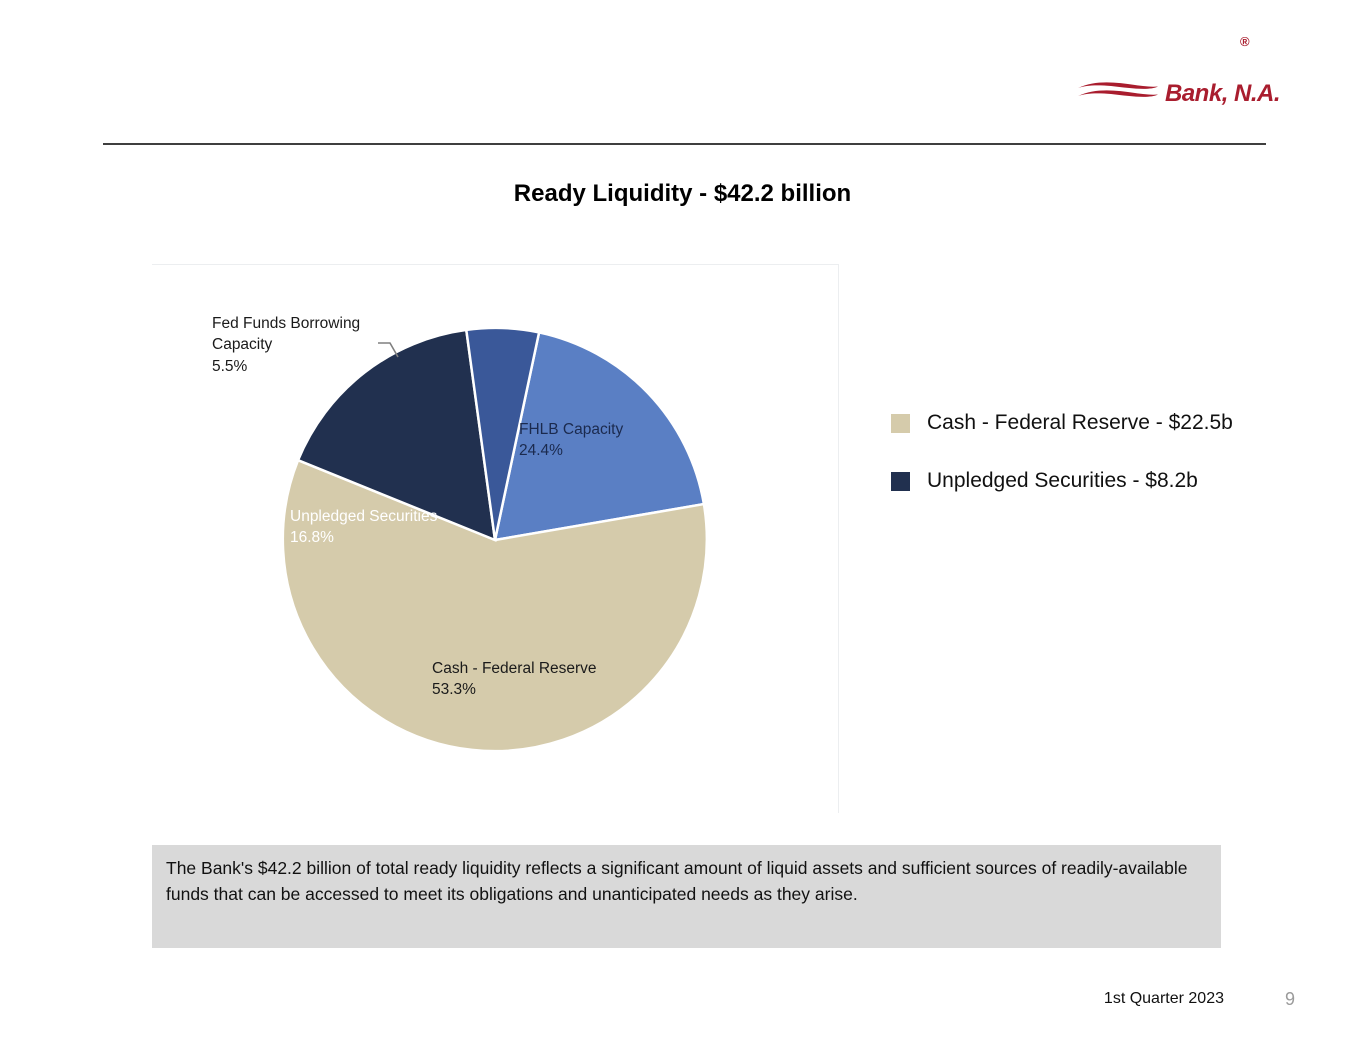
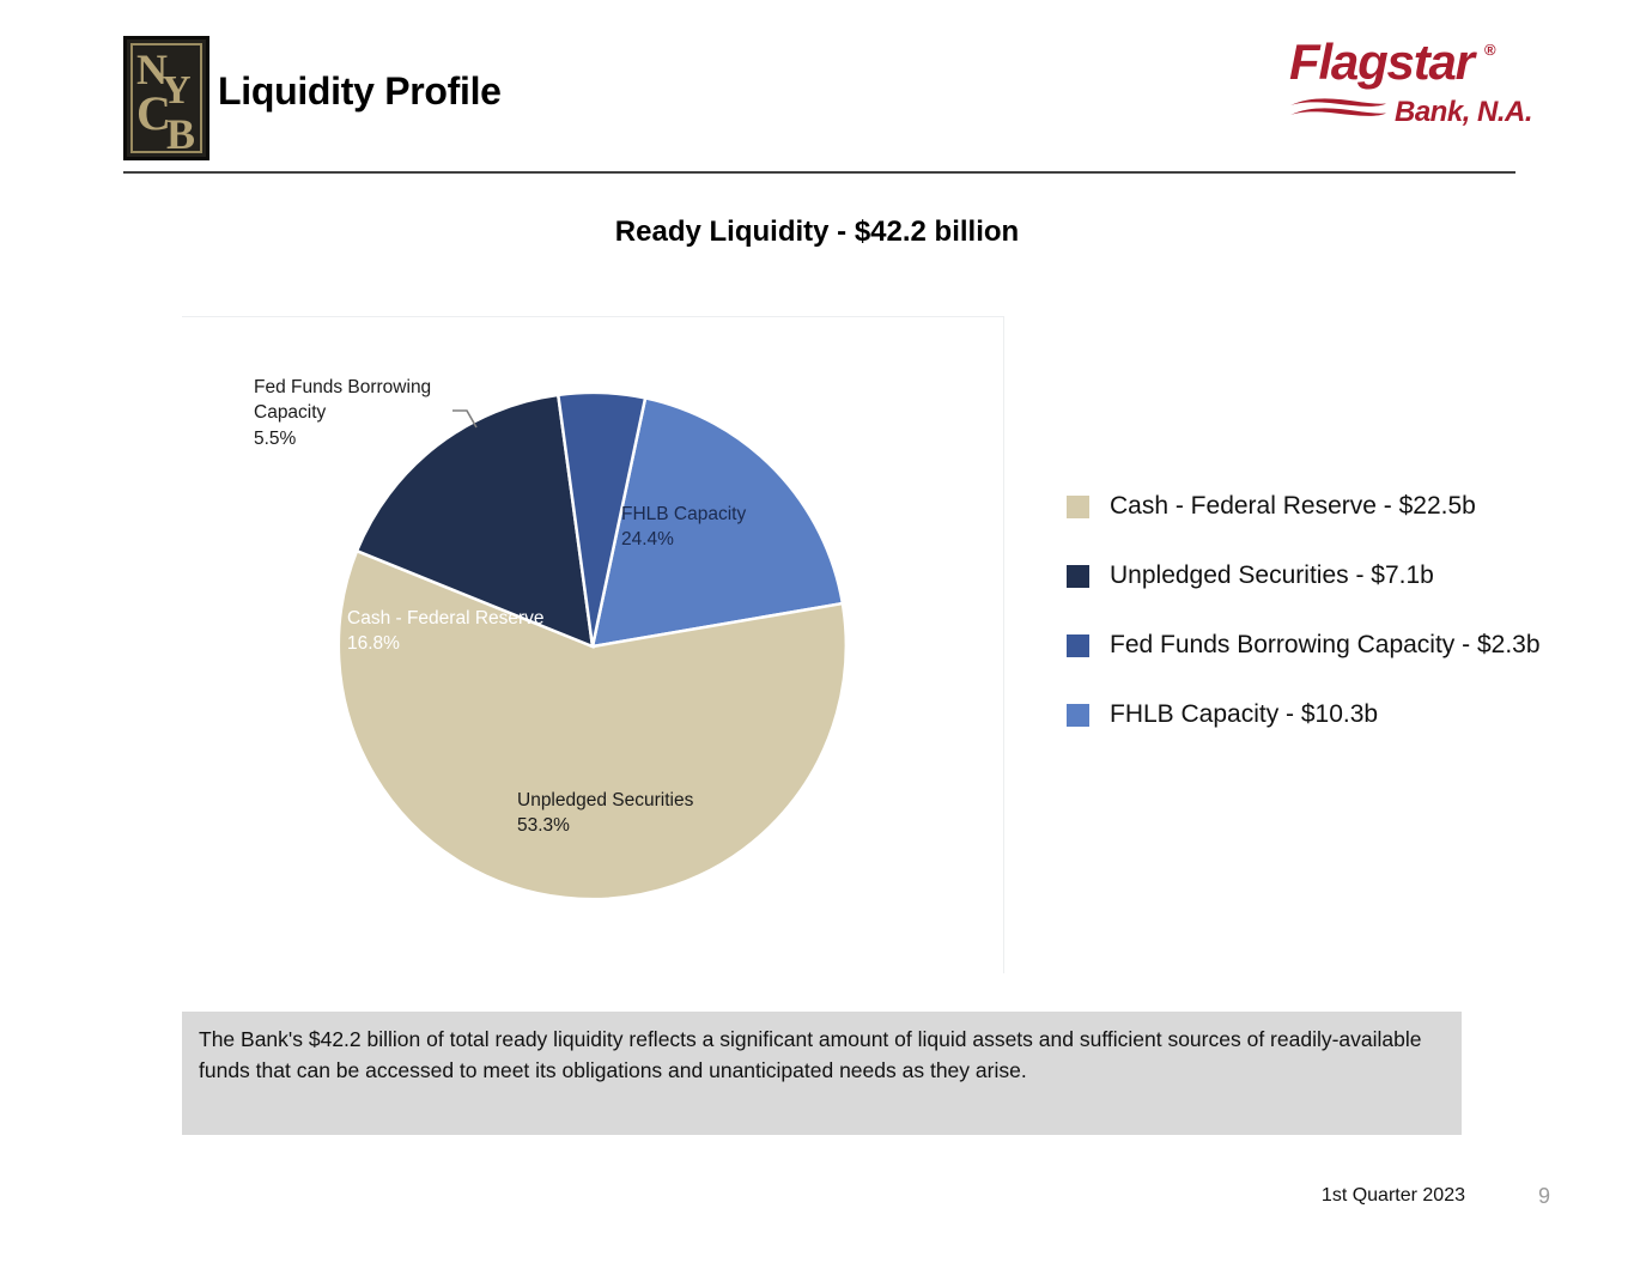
+ N
+ Y
+ C
+ B
+ Liquidity Profile
+ Flagstar
  ®
  Bank, N.A.
  Ready Liquidity - $42.2 billion
  Fed Funds Borrowing
  Capacity
  5.5%
  FHLB Capacity
  24.4%
- Unpledged Securities
+ Cash - Federal Reserve
  16.8%
- Cash - Federal Reserve
+ Unpledged Securities
  53.3%
  Cash - Federal Reserve - $22.5b
- Unpledged Securities - $8.2b
+ Unpledged Securities - $7.1b
+ Fed Funds Borrowing Capacity - $2.3b
+ FHLB Capacity - $10.3b
  The Bank's $42.2 billion of total ready liquidity reflects a significant amount of liquid assets and sufficient sources of readily-available funds that can be accessed to meet its obligations and unanticipated needs as they arise.
  1st Quarter 2023
  9
